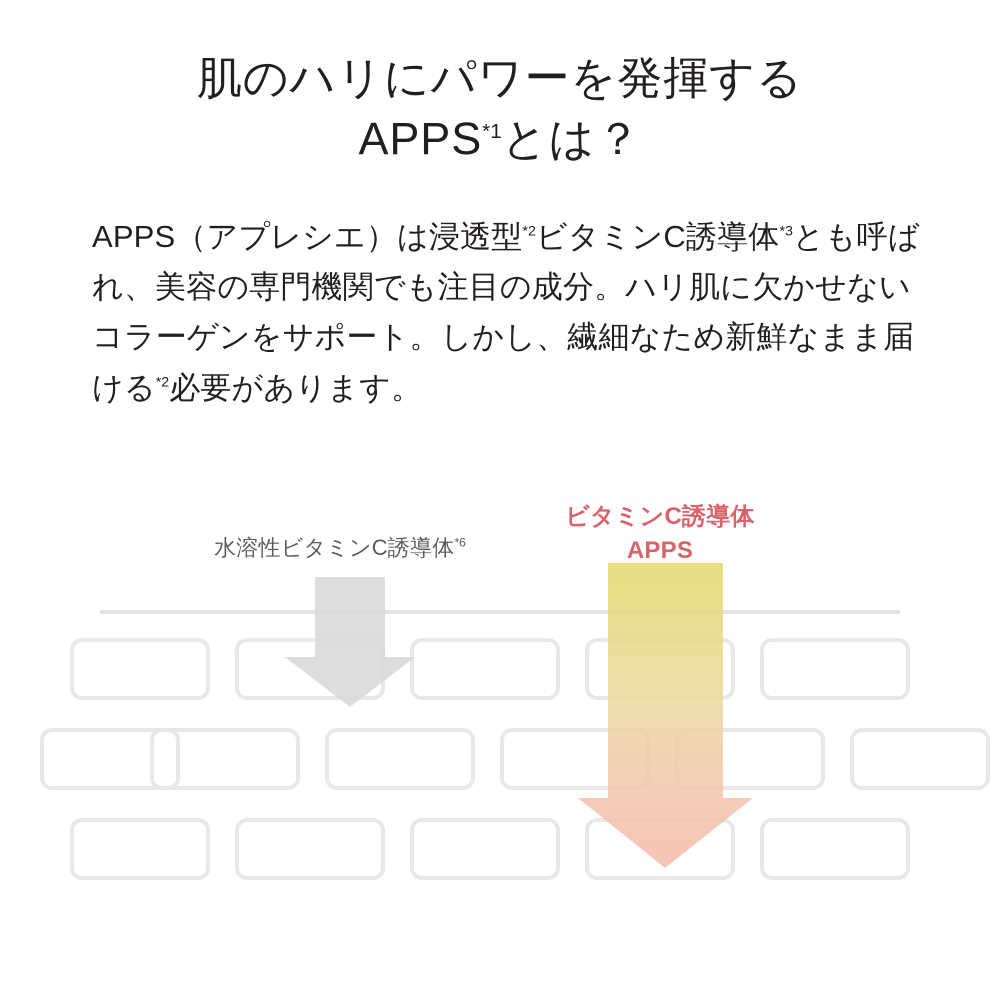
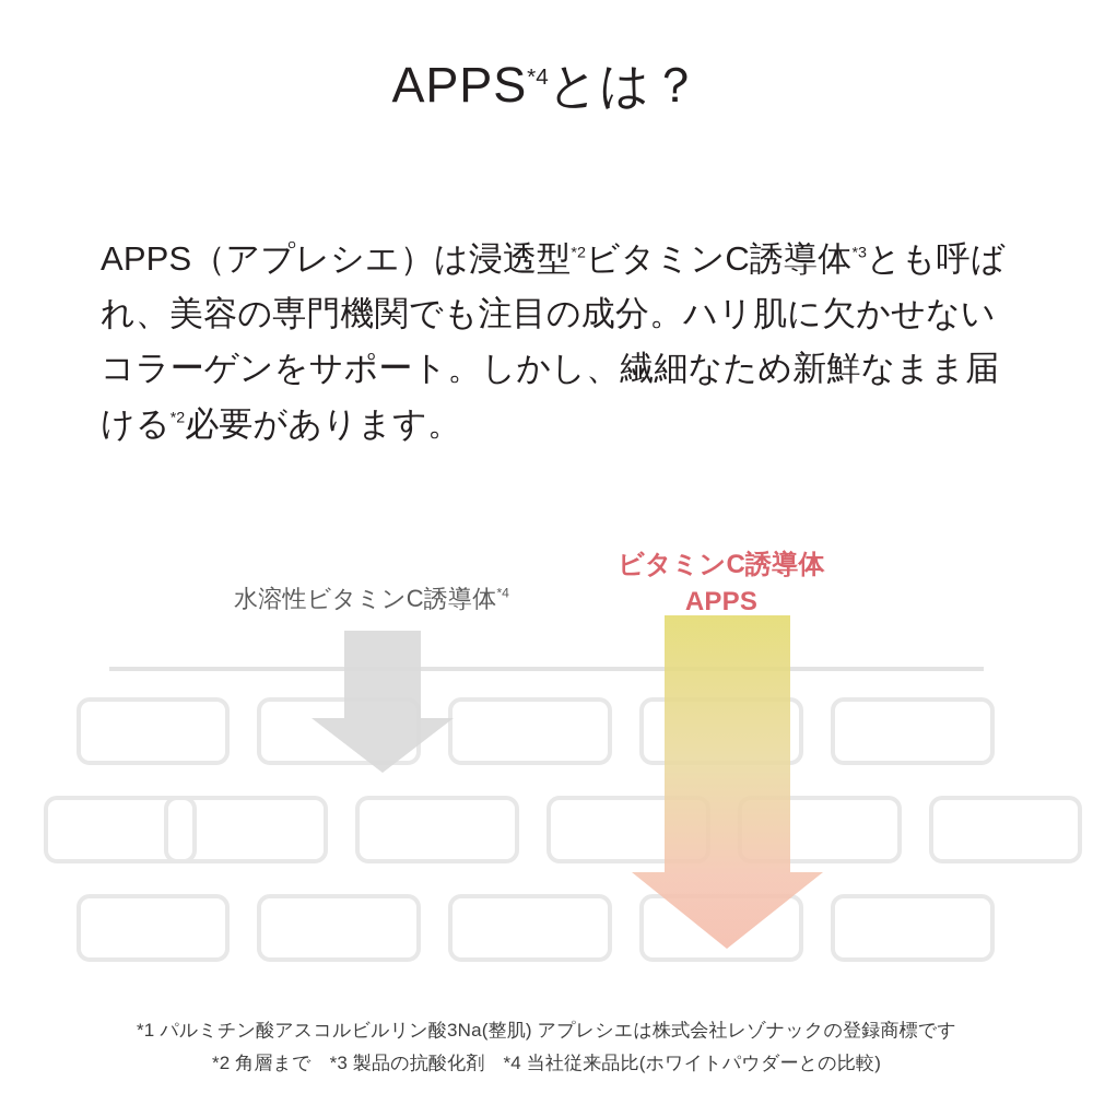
- 肌のハリにパワーを発揮する
- APPS*1とは？
+ APPS*4とは？
  APPS（アプレシエ）は浸透型*2ビタミンC誘導体*3とも呼ばれ、美容の専門機関でも注目の成分。ハリ肌に欠かせないコラーゲンをサポート。しかし、繊細なため新鮮なまま届ける*2必要があります。
- 水溶性ビタミンC誘導体*6
+ 水溶性ビタミンC誘導体*4
  ビタミンC誘導体
  APPS
+ *1 パルミチン酸アスコルビルリン酸3Na(整肌) アプレシエは株式会社レゾナックの登録商標です
+ *2 角層まで *3 製品の抗酸化剤 *4 当社従来品比(ホワイトパウダーとの比較)
